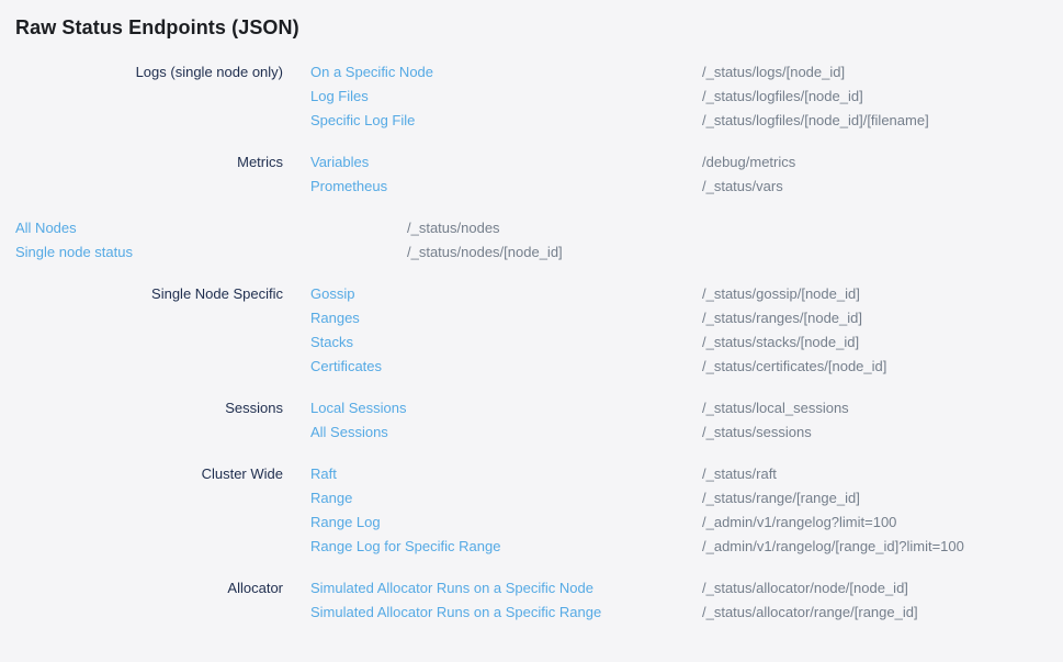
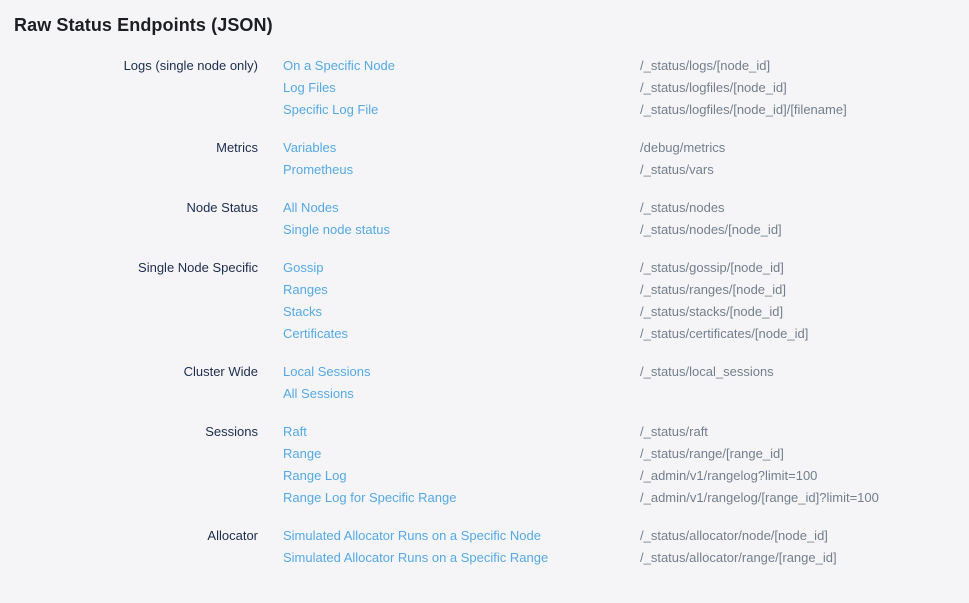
  Raw Status Endpoints (JSON)
  Logs (single node only)
  On a Specific Node
  /_status/logs/[node_id]
  Log Files
  /_status/logfiles/[node_id]
  Specific Log File
  /_status/logfiles/[node_id]/[filename]
  Metrics
  Variables
  /debug/metrics
  Prometheus
  /_status/vars
+ Node Status
  All Nodes
  /_status/nodes
  Single node status
  /_status/nodes/[node_id]
  Single Node Specific
  Gossip
  /_status/gossip/[node_id]
  Ranges
  /_status/ranges/[node_id]
  Stacks
  /_status/stacks/[node_id]
  Certificates
  /_status/certificates/[node_id]
- Sessions
+ Cluster Wide
  Local Sessions
  /_status/local_sessions
  All Sessions
- /_status/sessions
- Cluster Wide
+ Sessions
  Raft
  /_status/raft
  Range
  /_status/range/[range_id]
  Range Log
  /_admin/v1/rangelog?limit=100
  Range Log for Specific Range
  /_admin/v1/rangelog/[range_id]?limit=100
  Allocator
  Simulated Allocator Runs on a Specific Node
  /_status/allocator/node/[node_id]
  Simulated Allocator Runs on a Specific Range
  /_status/allocator/range/[range_id]
